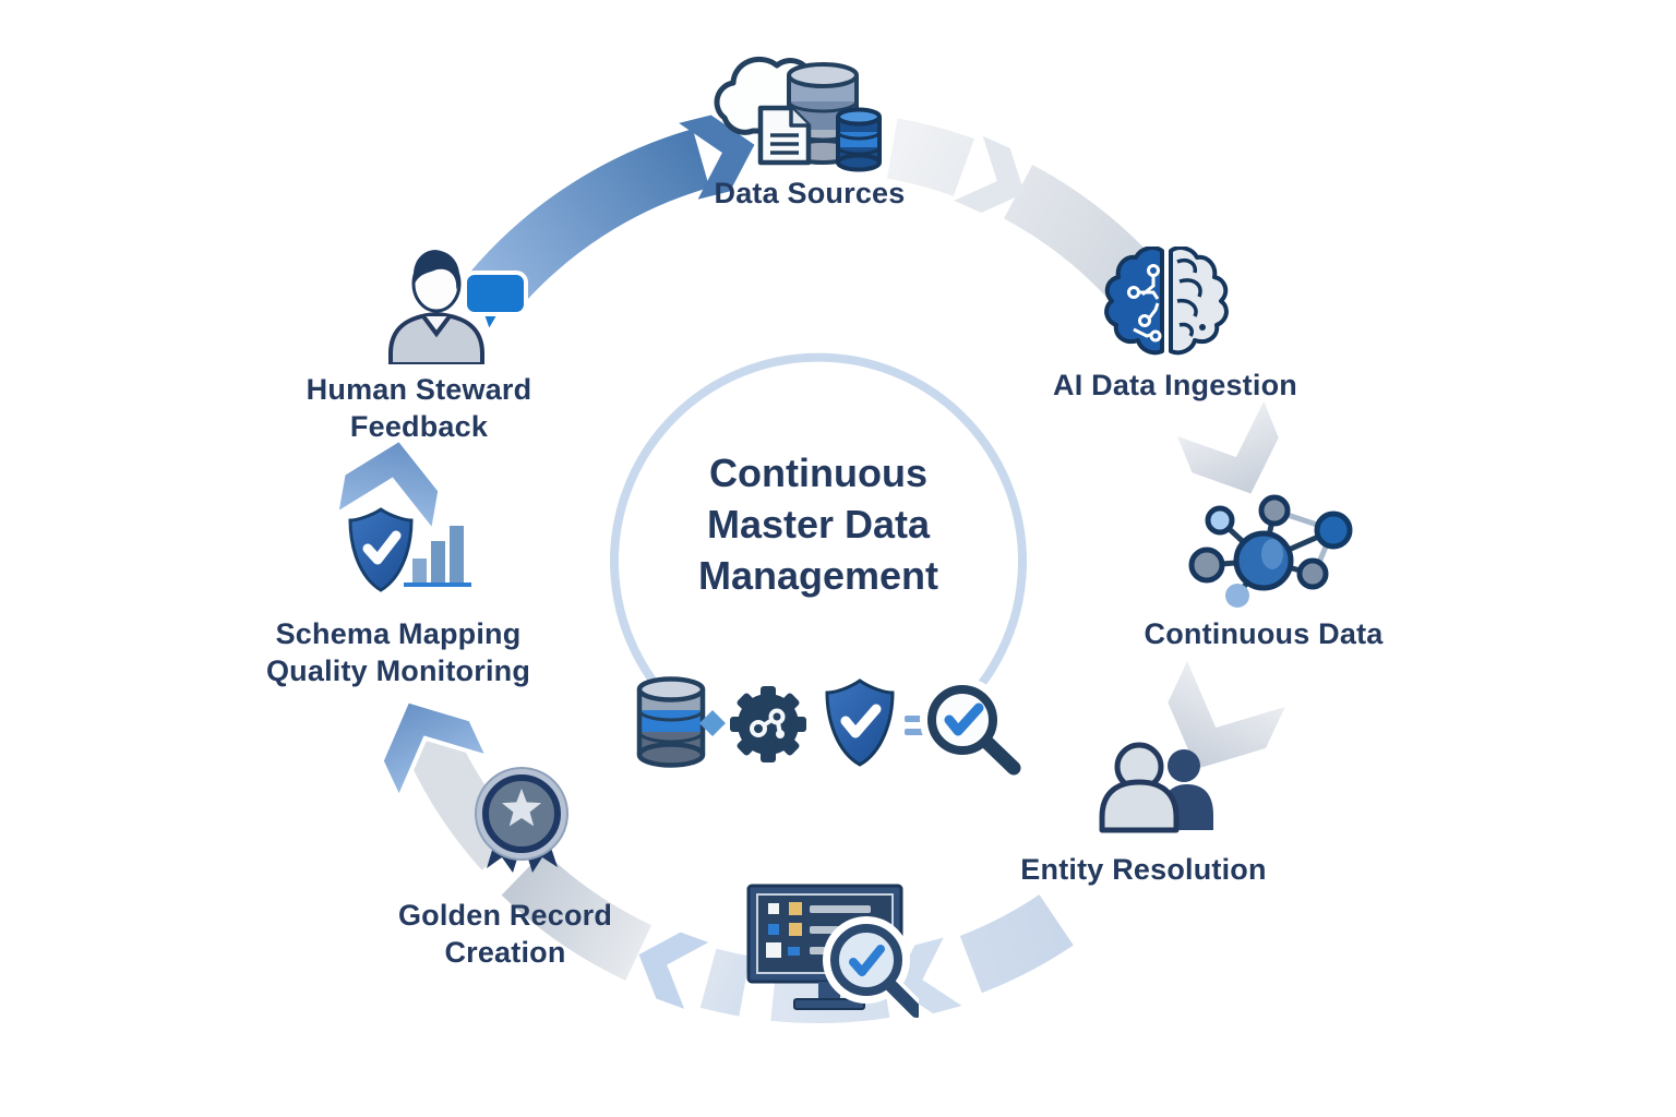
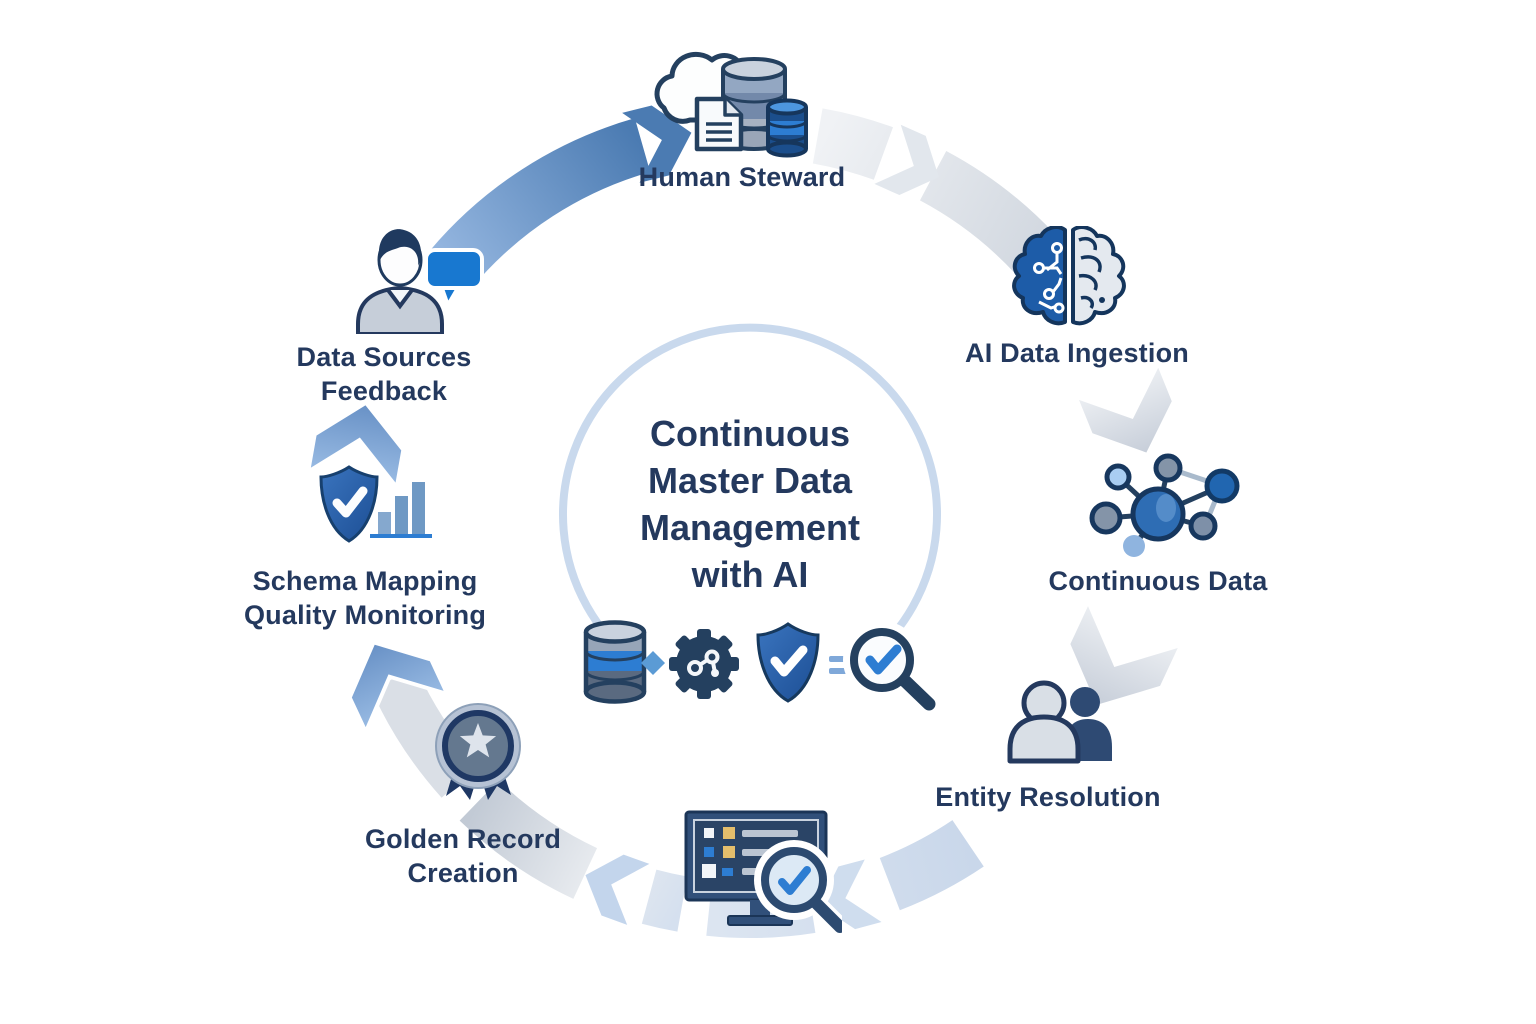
  Continuous
  Master Data
  Management
+ with AI
- Data Sources
+ Human Steward
  AI Data Ingestion
  Continuous Data
  Entity Resolution
  Golden Record
  Creation
  Schema Mapping
  Quality Monitoring
- Human Steward
+ Data Sources
  Feedback
